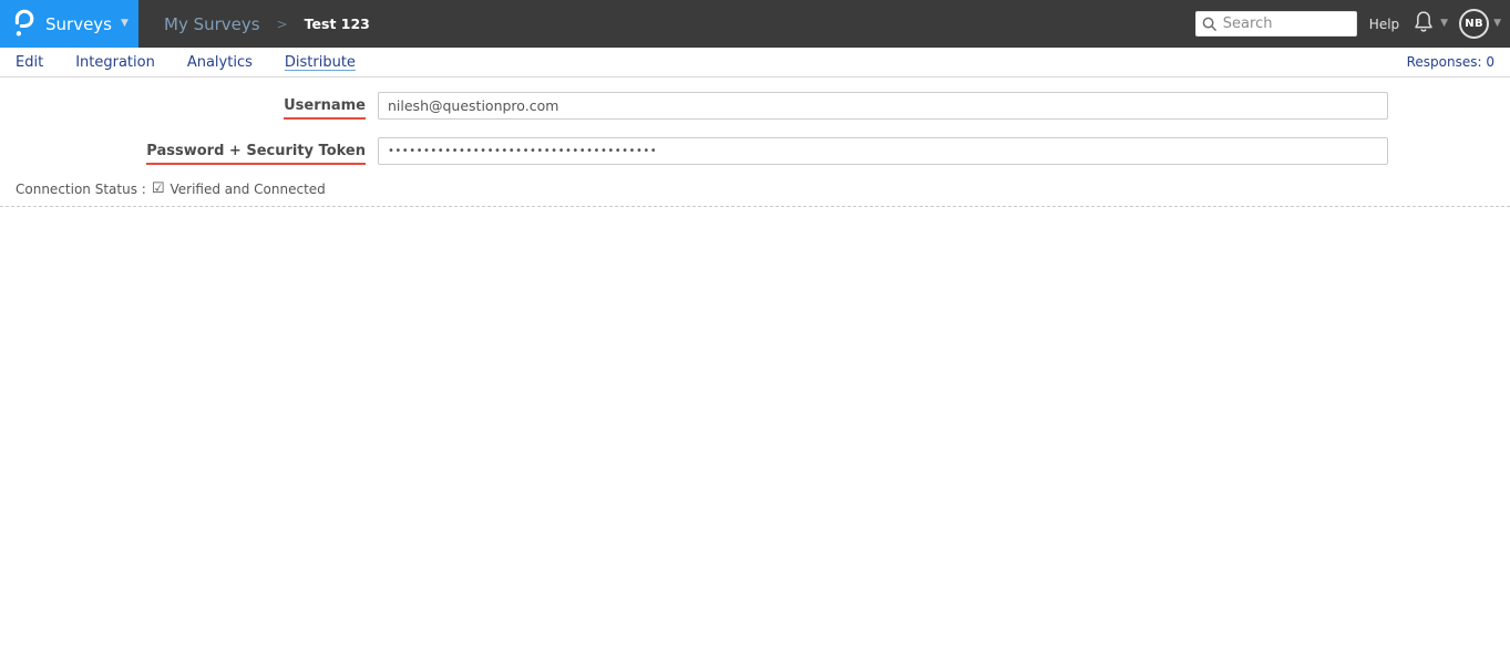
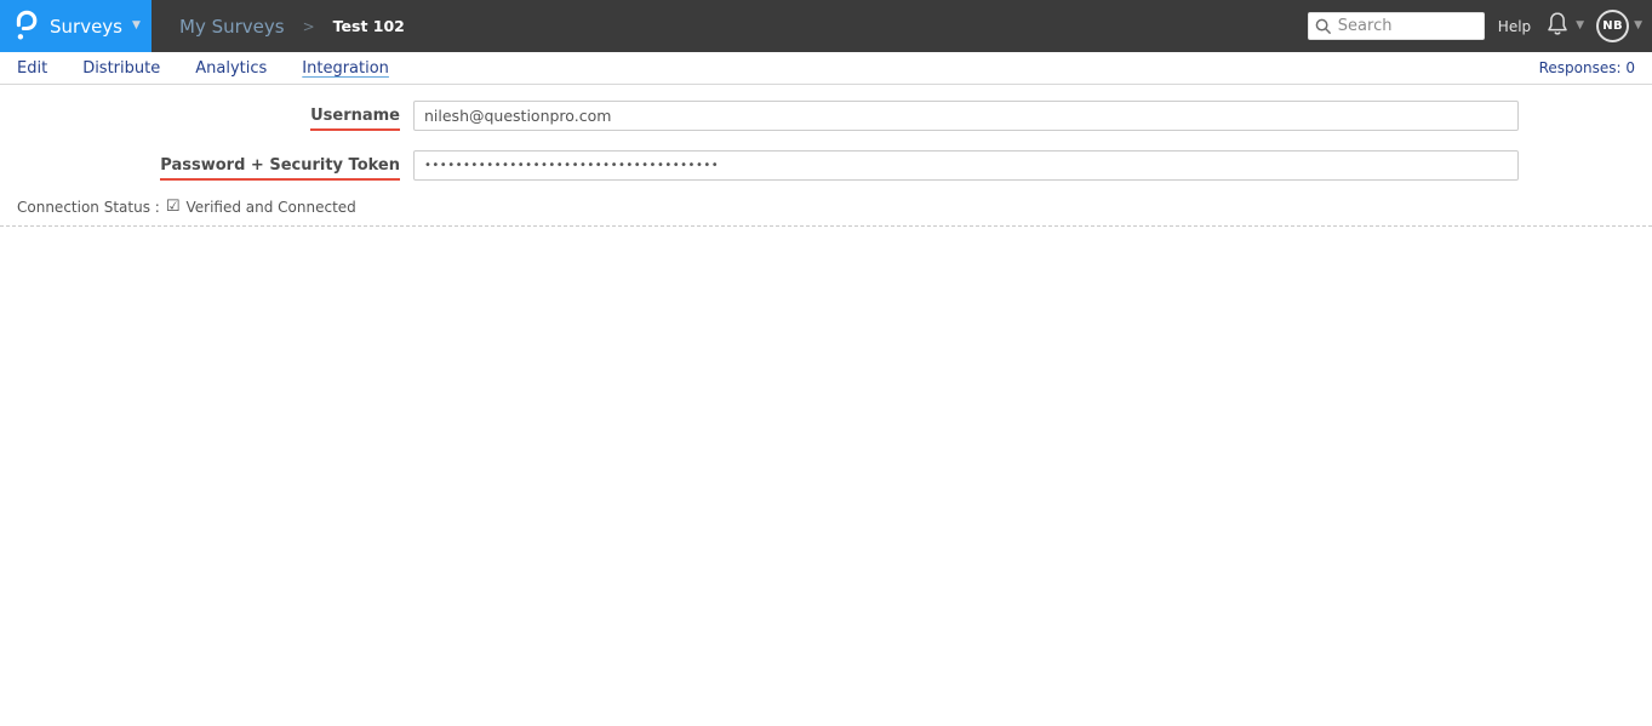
  Surveys
  ▼
  My Surveys
  >
- Test 123
+ Test 102
  Search
  Help
  ▼
  NB
  ▼
  Edit
- Integration
+ Distribute
  Analytics
- Distribute
+ Integration
  Responses: 0
  Username
  nilesh@questionpro.com
  Password + Security Token
  ••••••••••••••••••••••••••••••••••••••
  Connection Status :
  ☑
  Verified and Connected
